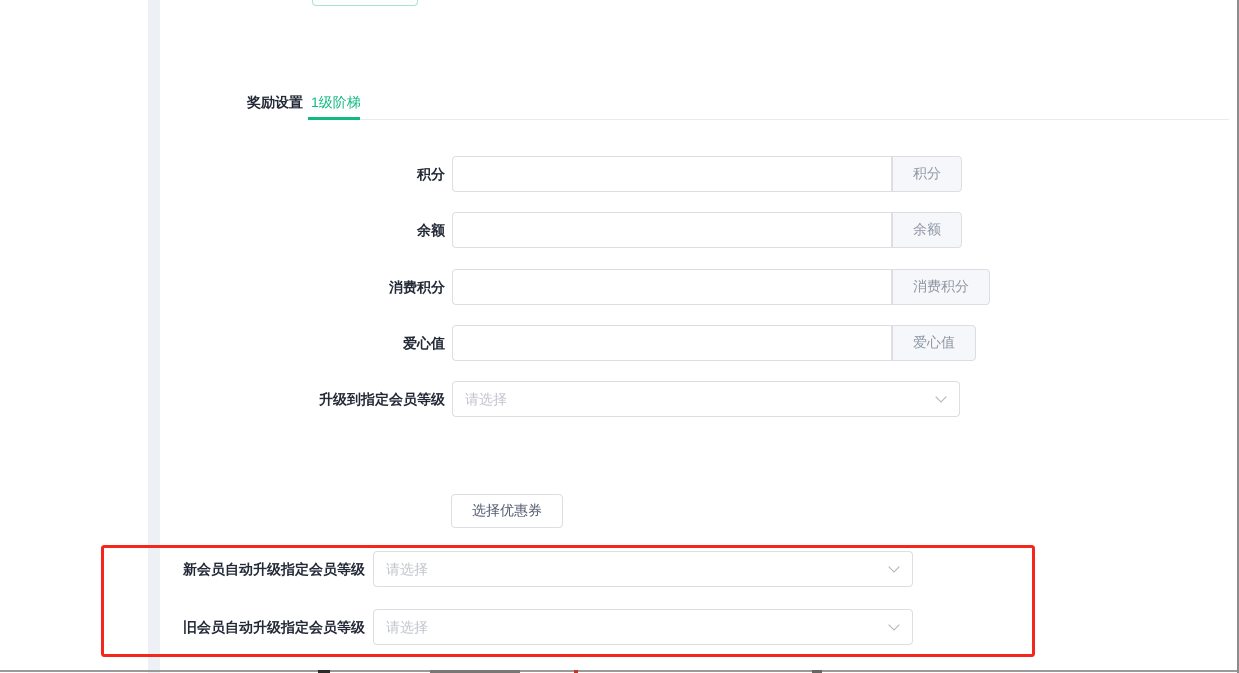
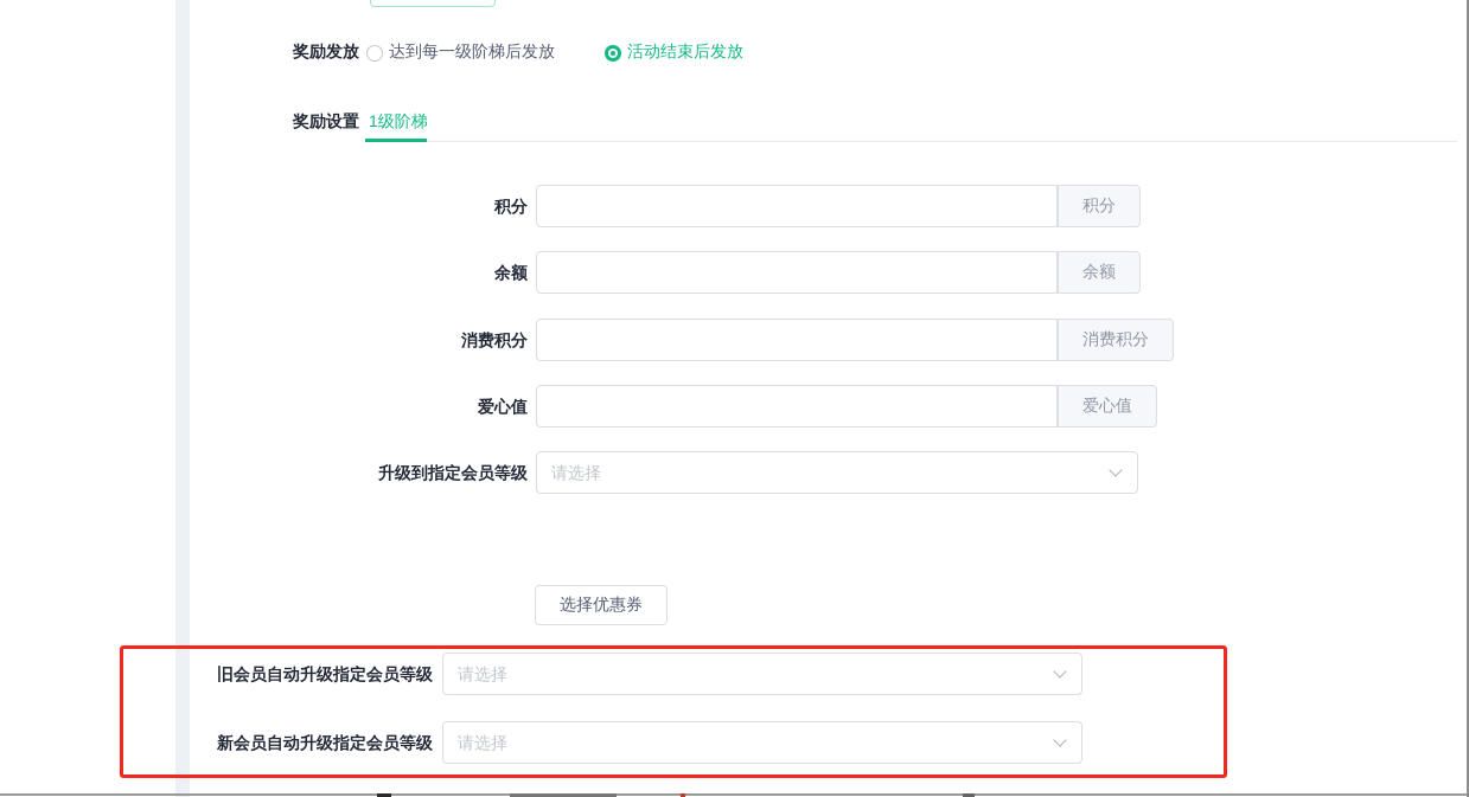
+ 奖励发放
+ 达到每一级阶梯后发放
+ 活动结束后发放
  奖励设置
  1级阶梯
  积分
  积分
  余额
  余额
  消费积分
  消费积分
  爱心值
  爱心值
  升级到指定会员等级
  请选择
  选择优惠券
- 新会员自动升级指定会员等级
+ 旧会员自动升级指定会员等级
  请选择
- 旧会员自动升级指定会员等级
+ 新会员自动升级指定会员等级
  请选择
